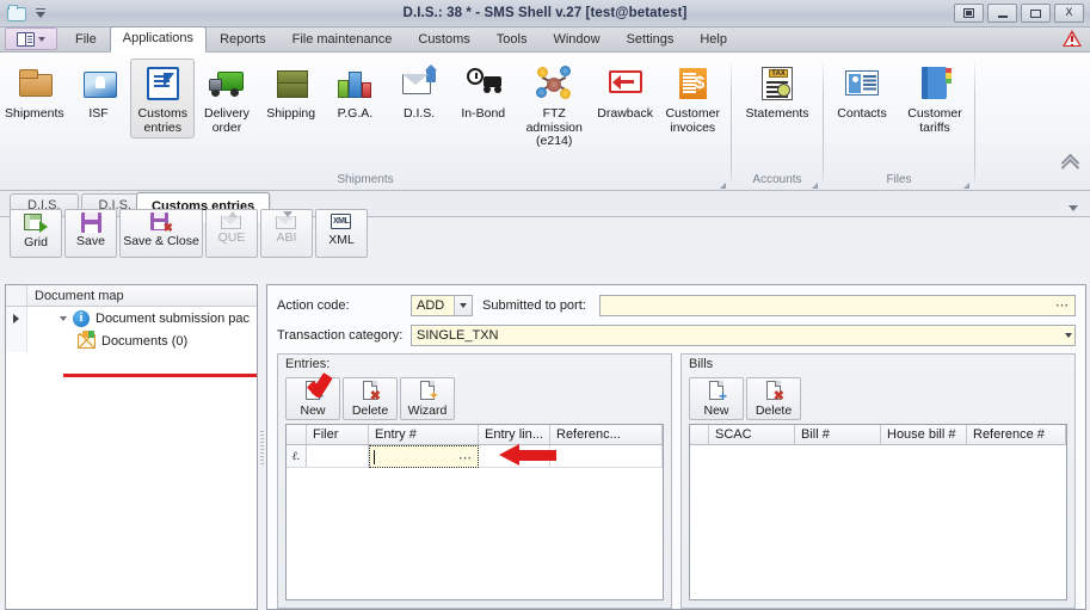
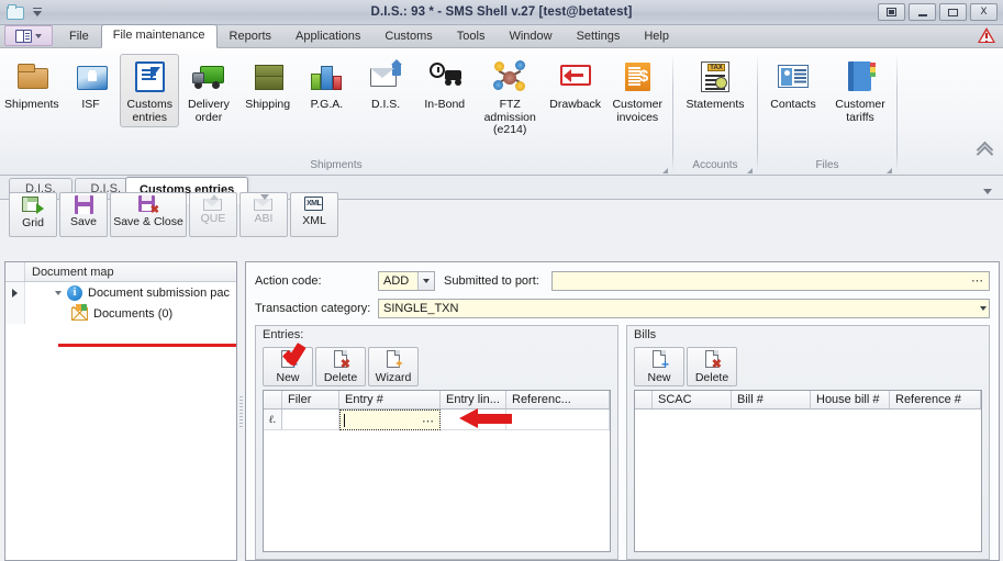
- D.I.S.: 38 * - SMS Shell v.27 [test@betatest]
+ D.I.S.: 93 * - SMS Shell v.27 [test@betatest]
  X
  File
- Applications
+ File maintenance
  Reports
- File maintenance
+ Applications
  Customs
  Tools
  Window
  Settings
  Help
  Shipments
  ISF
  Customs entries
  Delivery order
  Shipping
  P.G.A.
  D.I.S.
  In-Bond
  FTZ admission (e214)
  Drawback
  Customer invoices
  Shipments
  Statements
  Accounts
  Contacts
  Customer tariffs
  Files
  D.I.S.
  D.I.S.
  Customs entries
  Grid
  Save
  ✖
  Save & Close
  QUE
  ABI
  XML
  Document map
  i
  Document submission pac
  Documents (0)
  Action code:
  ADD
  Submitted to port:
  ⋯
  Transaction category:
  SINGLE_TXN
  Entries:
  New
  ✖
  Delete
  ✦
  Wizard
  Filer
  Entry #
  Entry lin...
  Referenc...
  ℓ.
  ⋯
  Bills
  +
  New
  ✖
  Delete
  SCAC
  Bill #
  House bill #
  Reference #
